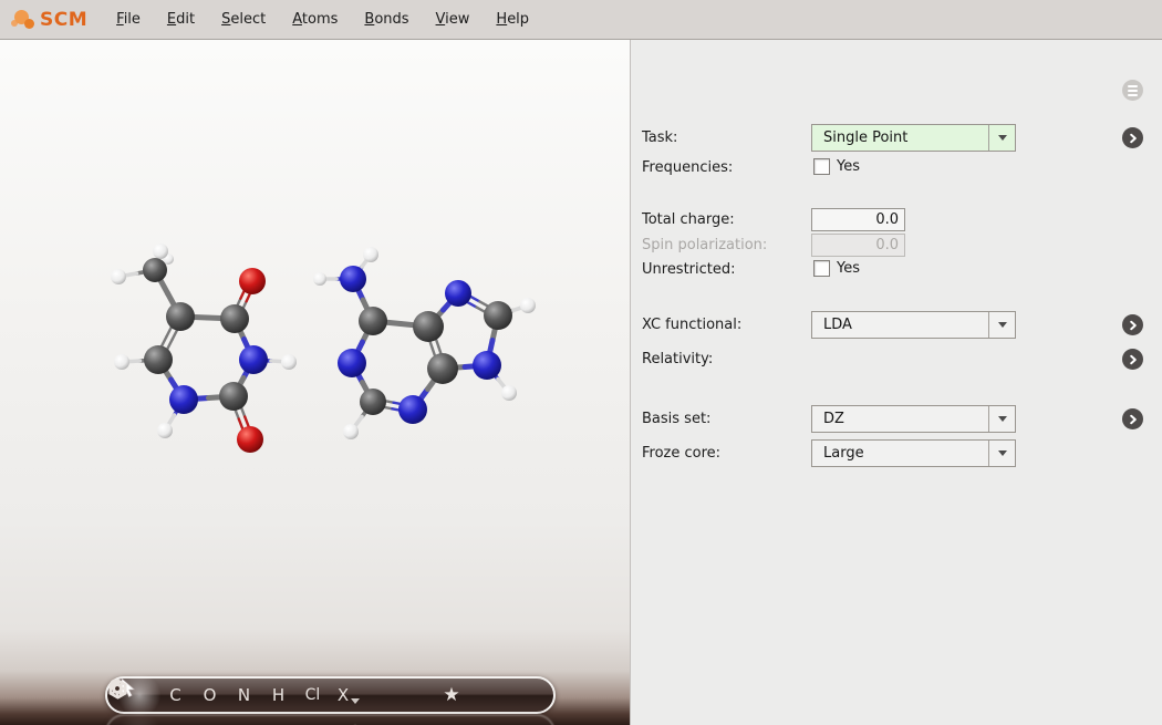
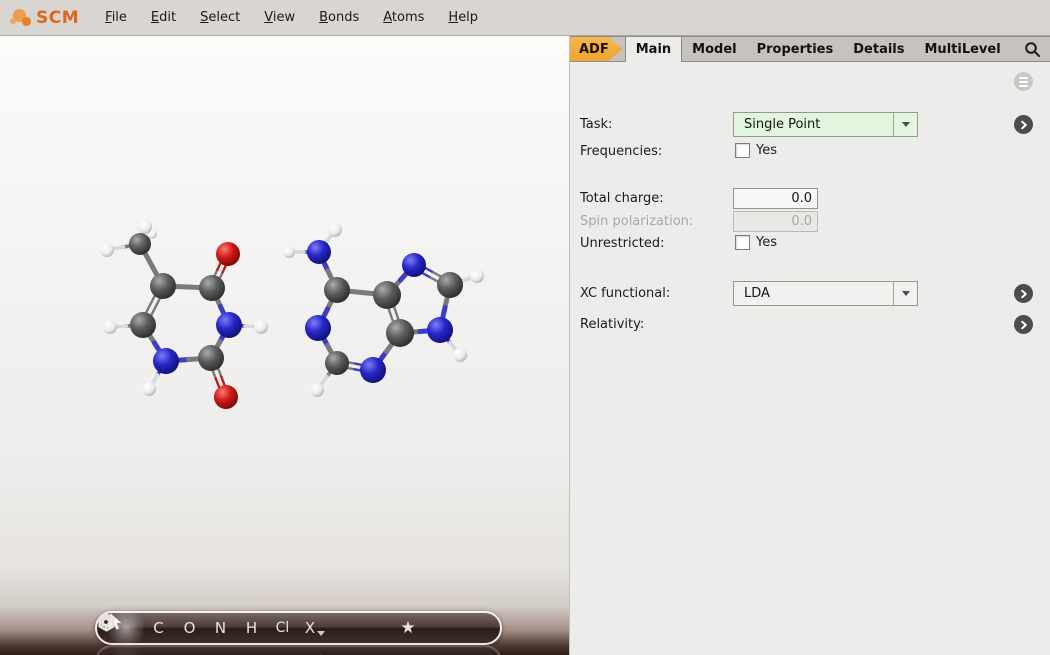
  SCM
  File
  Edit
  Select
- Atoms
+ View
  Bonds
- View
+ Atoms
  Help
  C
  O
  N
  H
  Cl
  X
  ★
+ ADF
+ Main
+ Model
+ Properties
+ Details
+ MultiLevel
  Task:
  Single Point
  Frequencies:
  Yes
  Total charge:
  0.0
  Spin polarization:
  0.0
  Unrestricted:
  Yes
  XC functional:
  LDA
  Relativity:
- Basis set:
- DZ
- Froze core:
- Large
